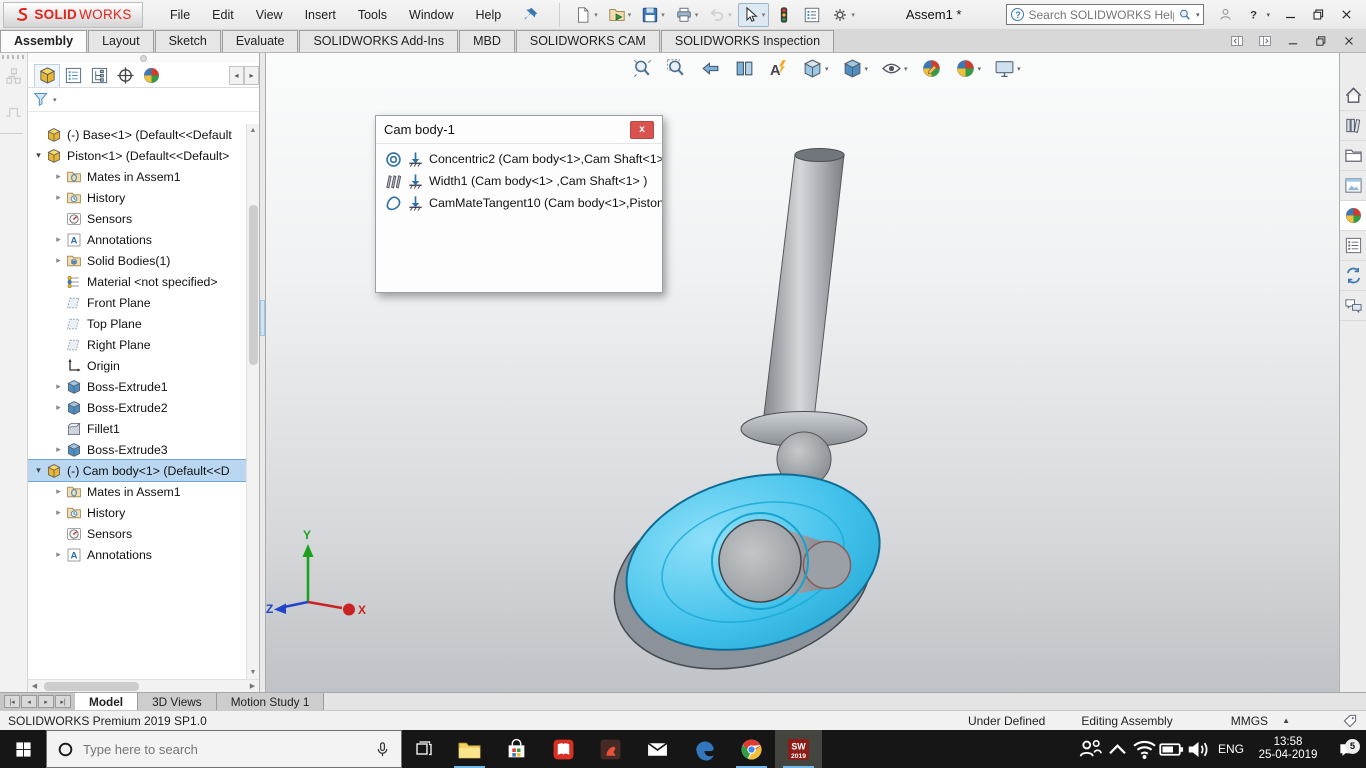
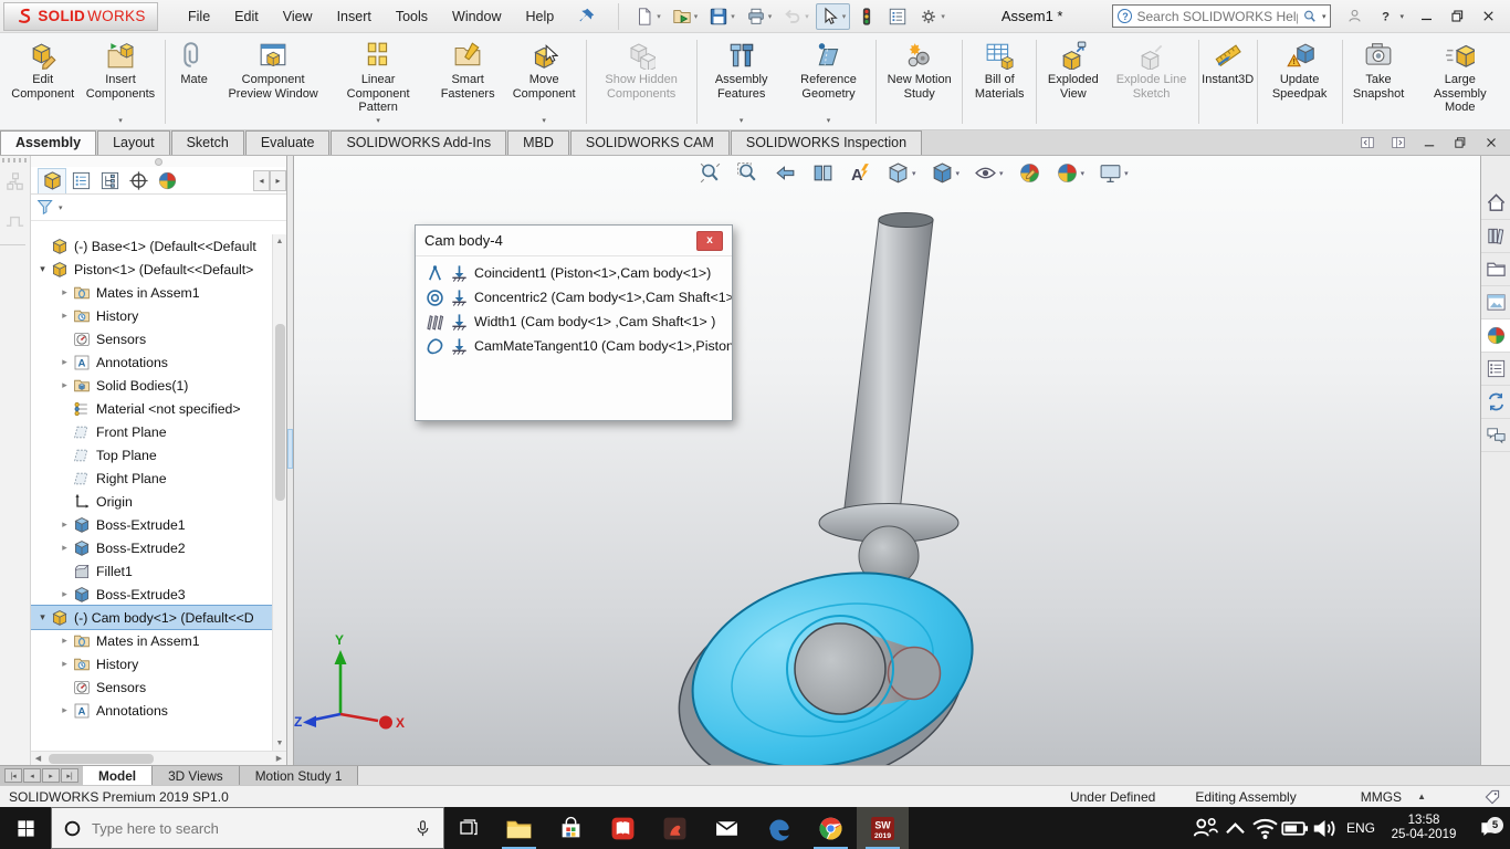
  SOLID
  WORKS
  File
  Edit
  View
  Insert
  Tools
  Window
  Help
  Assem1 *
  ?
  Search SOLIDWORKS Hel
  ?
+ Edit Component
+ Insert Components
+ Mate
+ Component Preview Window
+ Linear Component Pattern
+ Smart Fasteners
+ Move Component
+ Show Hidden Components
+ Assembly Features
+ Reference Geometry
+ New Motion Study
+ Bill of Materials
+ Exploded View
+ Explode Line Sketch
+ Instant3D
+ !
+ Update Speedpak
+ Take Snapshot
+ Large Assembly Mode
  Assembly
  Layout
  Sketch
  Evaluate
  SOLIDWORKS Add-Ins
  MBD
  SOLIDWORKS CAM
  SOLIDWORKS Inspection
  ◂
  ▸
  (-) Base<1> (Default<<Default
  ▾
  Piston<1> (Default<<Default>
  ▸
  Mates in Assem1
  ▸
  History
  Sensors
  ▸
  A
  Annotations
  ▸
  Solid Bodies(1)
  Material <not specified>
  Front Plane
  Top Plane
  Right Plane
  Origin
  ▸
  Boss-Extrude1
  ▸
  Boss-Extrude2
  Fillet1
  ▸
  Boss-Extrude3
  ▾
  (-) Cam body<1> (Default<<D
  ▸
  Mates in Assem1
  ▸
  History
  Sensors
  ▸
  A
  Annotations
  Y
  X
  Z
  A
- Cam body-1
+ Cam body-4
  x
+ Coincident1 (Piston<1>,Cam body<1>)
  Concentric2 (Cam body<1>,Cam Shaft<1>
  Width1 (Cam body<1> ,Cam Shaft<1> )
  CamMateTangent10 (Cam body<1>,Piston
  Model
  3D Views
  Motion Study 1
  SOLIDWORKS Premium 2019 SP1.0
  Under Defined
  Editing Assembly
  MMGS
  ▲
  Type here to search
  SW
  ENG
  13:58
  25-04-2019
  5
